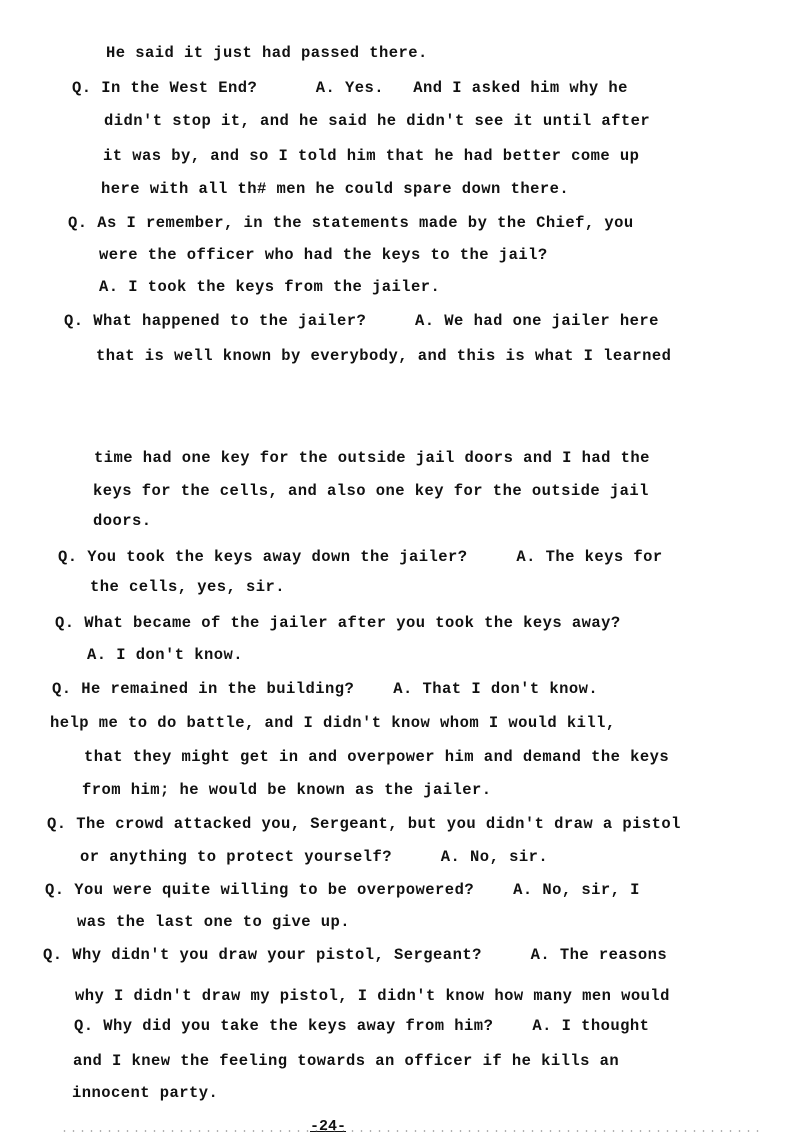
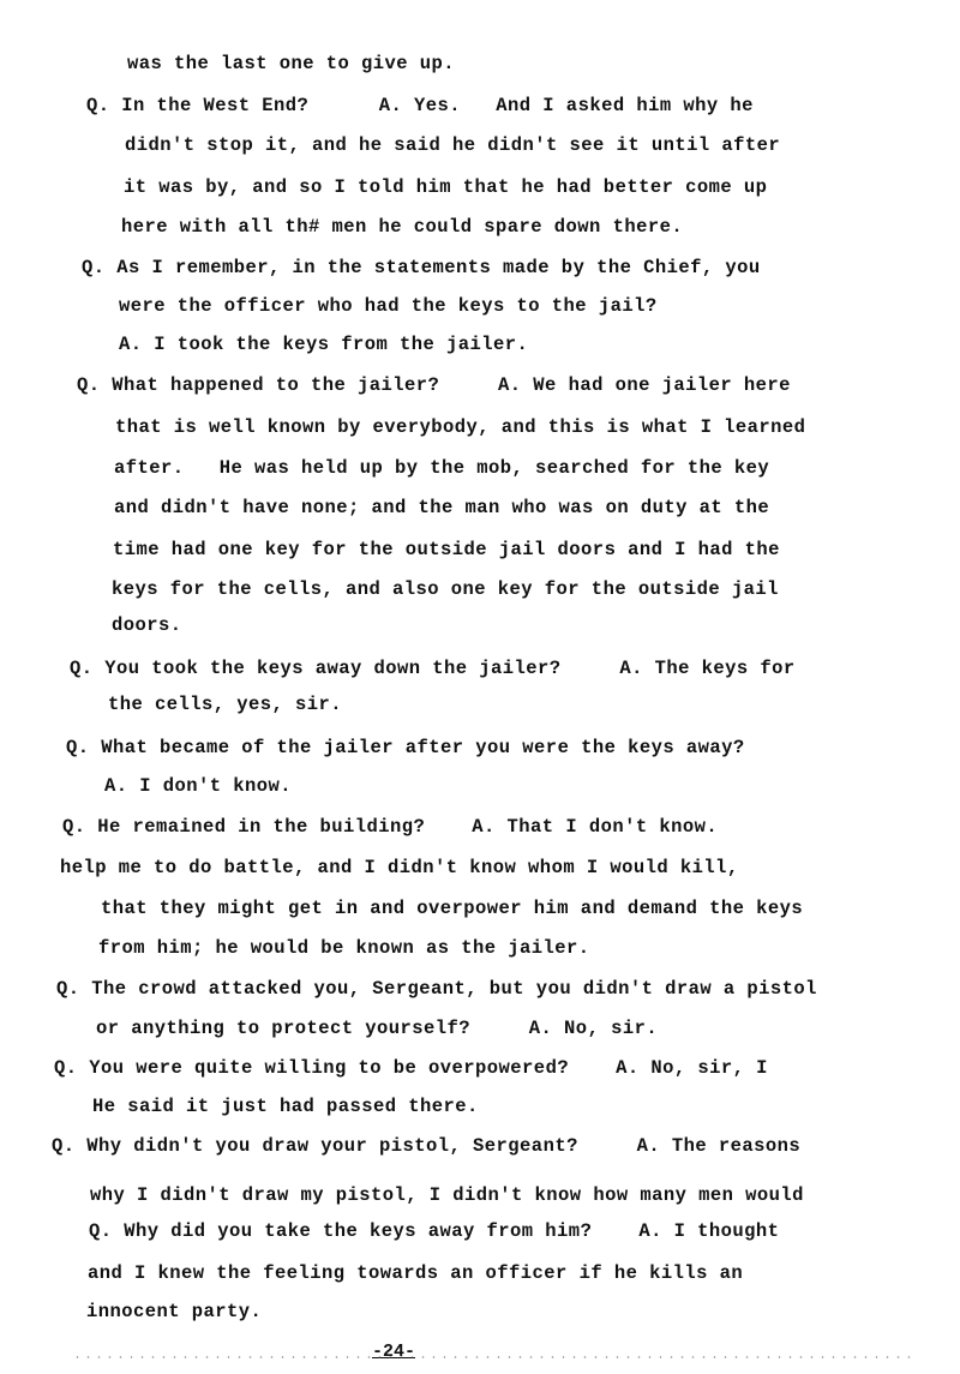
- He said it just had passed there.
+ was the last one to give up.
  Q. In the West End? A. Yes. And I asked him why he
  didn't stop it, and he said he didn't see it until after
  it was by, and so I told him that he had better come up
  here with all th# men he could spare down there.
  Q. As I remember, in the statements made by the Chief, you
  were the officer who had the keys to the jail?
  A. I took the keys from the jailer.
  Q. What happened to the jailer? A. We had one jailer here
  that is well known by everybody, and this is what I learned
+ after. He was held up by the mob, searched for the key
+ and didn't have none; and the man who was on duty at the
  time had one key for the outside jail doors and I had the
  keys for the cells, and also one key for the outside jail
  doors.
  Q. You took the keys away down the jailer? A. The keys for
  the cells, yes, sir.
- Q. What became of the jailer after you took the keys away?
+ Q. What became of the jailer after you were the keys away?
  A. I don't know.
  Q. He remained in the building? A. That I don't know.
  help me to do battle, and I didn't know whom I would kill,
  that they might get in and overpower him and demand the keys
  from him; he would be known as the jailer.
  Q. The crowd attacked you, Sergeant, but you didn't draw a pistol
  or anything to protect yourself? A. No, sir.
  Q. You were quite willing to be overpowered? A. No, sir, I
- was the last one to give up.
+ He said it just had passed there.
  Q. Why didn't you draw your pistol, Sergeant? A. The reasons
  why I didn't draw my pistol, I didn't know how many men would
  Q. Why did you take the keys away from him? A. I thought
  and I knew the feeling towards an officer if he kills an
  innocent party.
  -24-
